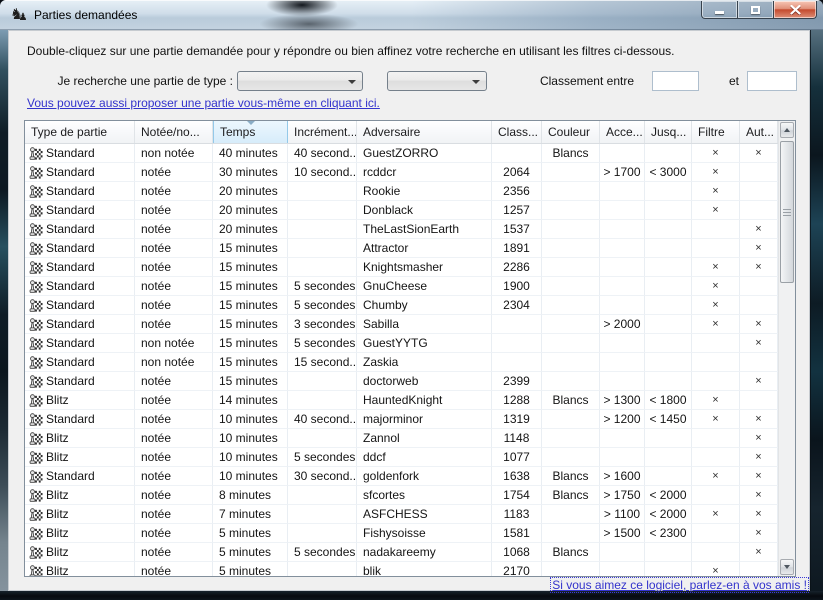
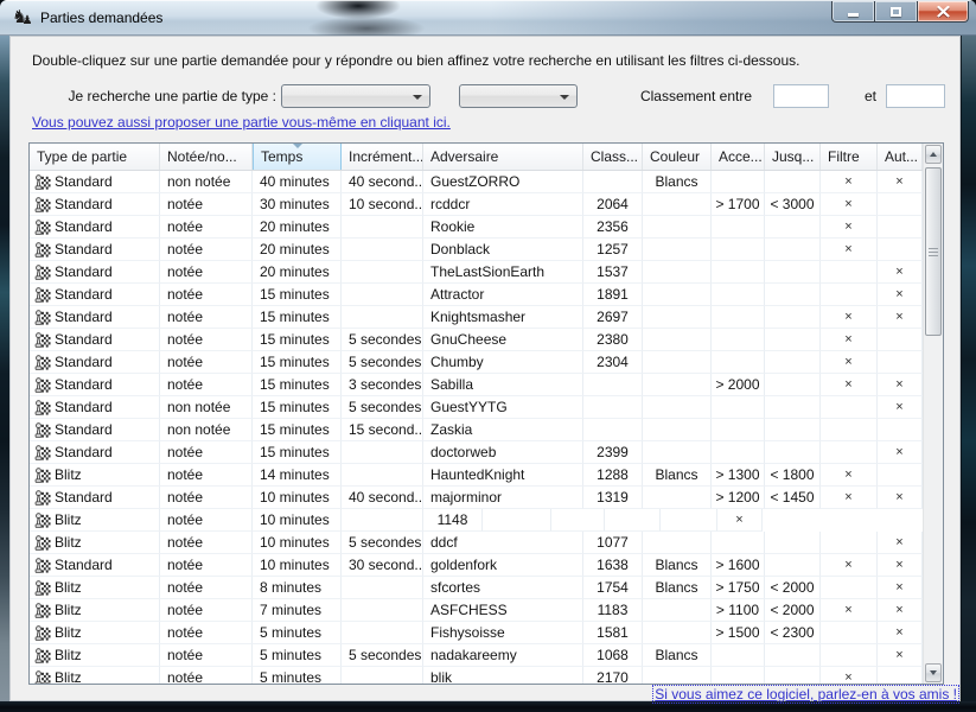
  ♞♟
  Parties demandées
  Double-cliquez sur une partie demandée pour y répondre ou bien affinez votre recherche en utilisant les filtres ci-dessous.
  Je recherche une partie de type :
  Classement entre
  et
  Vous pouvez aussi proposer une partie vous-même en cliquant ici.
  Type de partie
  Notée/no...
  Temps
  Incrément...
  Adversaire
  Class...
  Couleur
  Acce...
  Jusq...
  Filtre
  Aut...
  Standard
  non notée
  40 minutes
  40 second..
  GuestZORRO
  Blancs
  ×
  ×
  Standard
  notée
  30 minutes
  10 second..
  rcddcr
  2064
  > 1700
  < 3000
  ×
  Standard
  notée
  20 minutes
  Rookie
  2356
  ×
  Standard
  notée
  20 minutes
  Donblack
  1257
  ×
  Standard
  notée
  20 minutes
  TheLastSionEarth
  1537
  ×
  Standard
  notée
  15 minutes
  Attractor
  1891
  ×
  Standard
  notée
  15 minutes
  Knightsmasher
- 2286
+ 2697
  ×
  ×
  Standard
  notée
  15 minutes
  5 secondes
  GnuCheese
- 1900
+ 2380
  ×
  Standard
  notée
  15 minutes
  5 secondes
  Chumby
  2304
  ×
  Standard
  notée
  15 minutes
  3 secondes
  Sabilla
  > 2000
  ×
  ×
  Standard
  non notée
  15 minutes
  5 secondes
  GuestYYTG
  ×
  Standard
  non notée
  15 minutes
  15 second..
  Zaskia
  Standard
  notée
  15 minutes
  doctorweb
  2399
  ×
  Blitz
  notée
  14 minutes
  HauntedKnight
  1288
  Blancs
  > 1300
  < 1800
  ×
  Standard
  notée
  10 minutes
  40 second..
  majorminor
  1319
  > 1200
  < 1450
  ×
  ×
  Blitz
  notée
  10 minutes
- Zannol
  1148
  ×
  Blitz
  notée
  10 minutes
  5 secondes
  ddcf
  1077
  ×
  Standard
  notée
  10 minutes
  30 second..
  goldenfork
  1638
  Blancs
  > 1600
  ×
  ×
  Blitz
  notée
  8 minutes
  sfcortes
  1754
  Blancs
  > 1750
  < 2000
  ×
  Blitz
  notée
  7 minutes
  ASFCHESS
  1183
  > 1100
  < 2000
  ×
  ×
  Blitz
  notée
  5 minutes
  Fishysoisse
  1581
  > 1500
  < 2300
  ×
  Blitz
  notée
  5 minutes
  5 secondes
  nadakareemy
  1068
  Blancs
  ×
  Blitz
  notée
  5 minutes
  blik
  2170
  ×
  Si vous aimez ce logiciel, parlez-en à vos amis !
